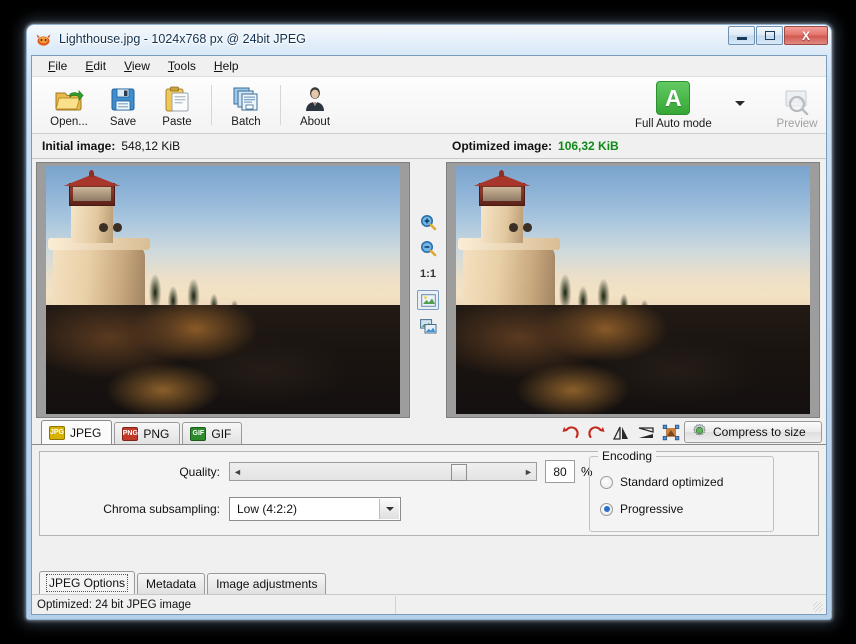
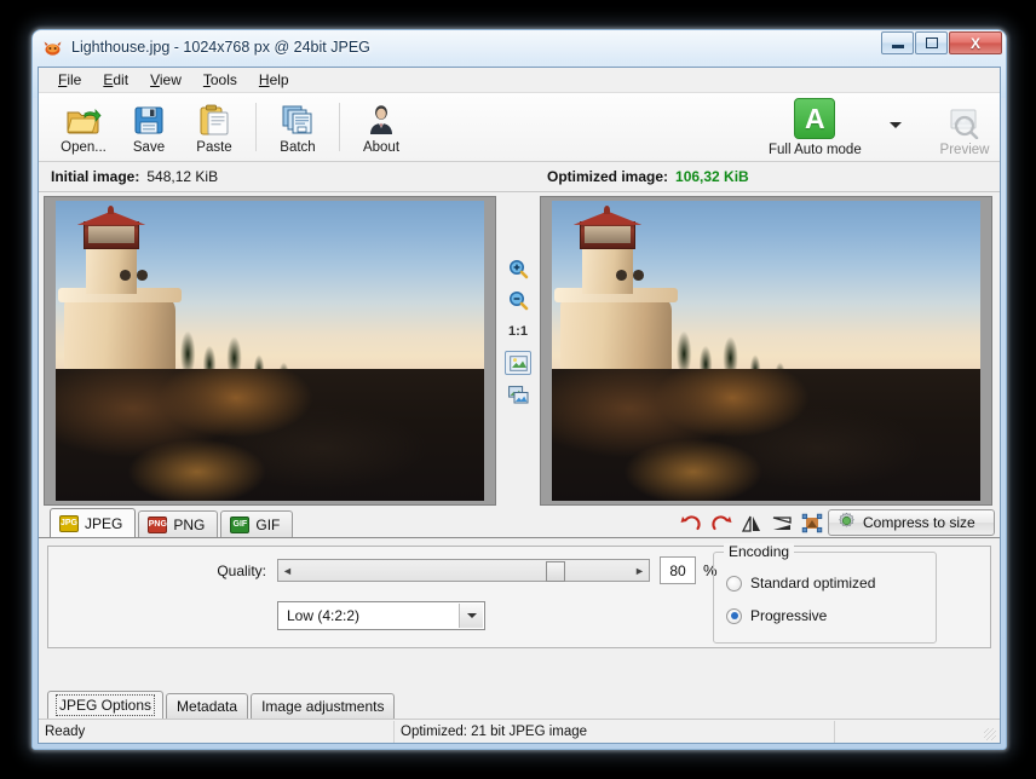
  Lighthouse.jpg - 1024x768 px @ 24bit JPEG
  X
  File
  Edit
  View
  Tools
  Help
  Open...
  Save
  Paste
  Batch
  About
  A
  Full Auto mode
  Preview
  Initial image: 548,12 KiB
  Optimized image: 106,32 KiB
  1:1
  JPEG
  PNG
  GIF
  Compress to size
  Quality:
  ◄
  ►
  80
  %
- Chroma subsampling:
  Low (4:2:2)
  Encoding
  Standard optimized
  Progressive
  JPEG Options
  Metadata
  Image adjustments
+ Ready
- Optimized: 24 bit JPEG image
+ Optimized: 21 bit JPEG image
